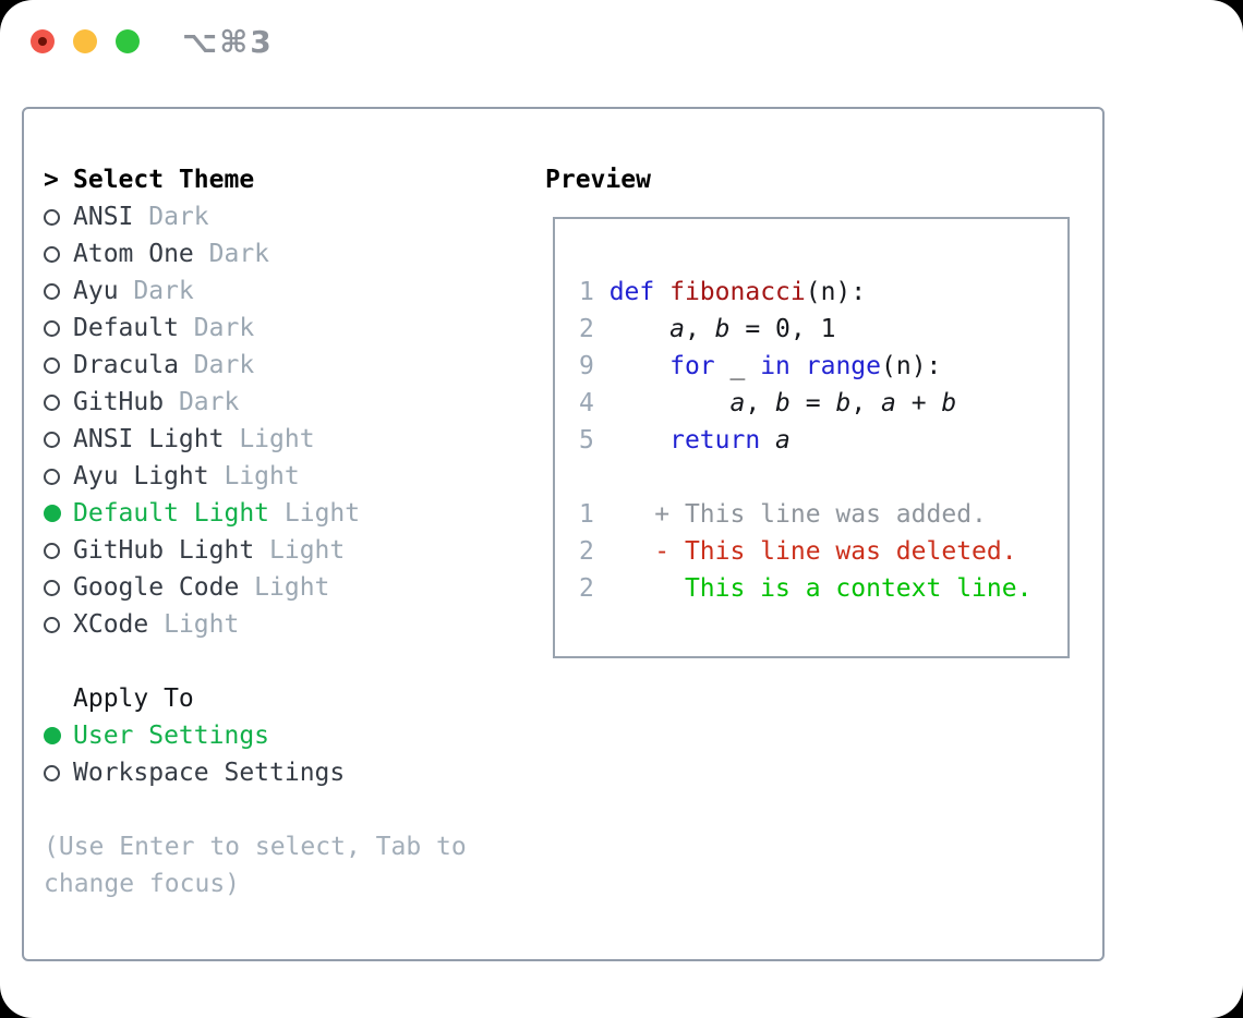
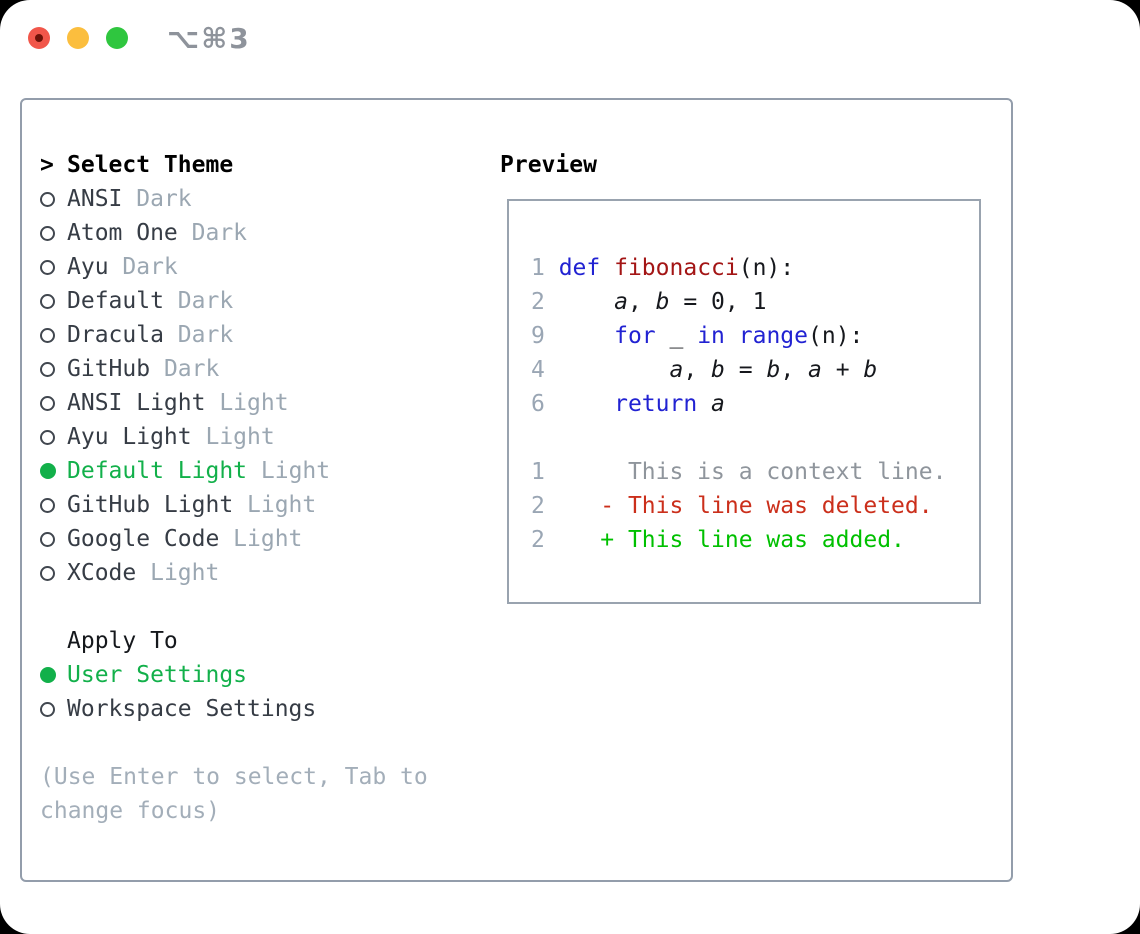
  ⌥⌘3
  >
  Select Theme
  ANSI
  Dark
  Atom One
  Dark
  Ayu
  Dark
  Default
  Dark
  Dracula
  Dark
  GitHub
  Dark
  ANSI Light
  Light
  Ayu Light
  Light
  Default Light
  Light
  GitHub Light
  Light
  Google Code
  Light
  XCode
  Light
  Apply To
  User Settings
  Workspace Settings
  (Use Enter to select, Tab to
  change focus)
  Preview
  1 def fibonacci(n):
  2 a, b = 0, 1
  9 for _ in range(n):
  4 a, b = b, a + b
- 5 return a
+ 6 return a
- 1 + This line was added.
+ 1 This is a context line.
  2 - This line was deleted.
- 2 This is a context line.
+ 2 + This line was added.
